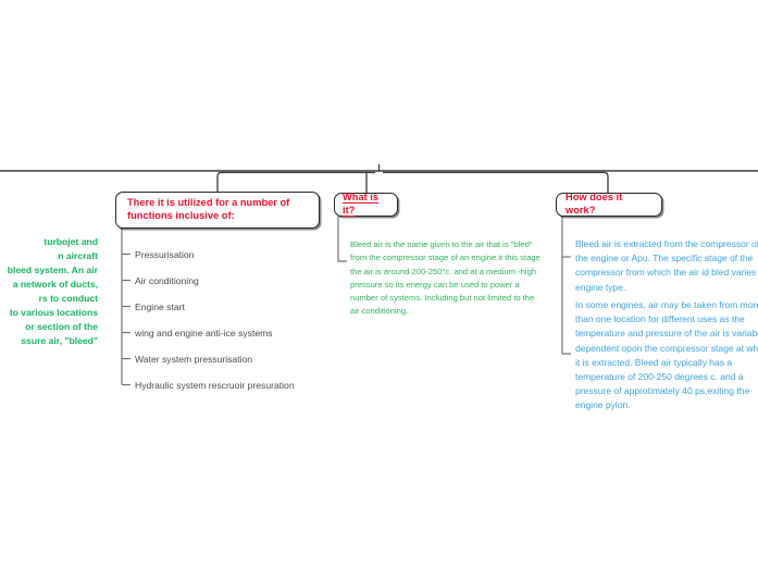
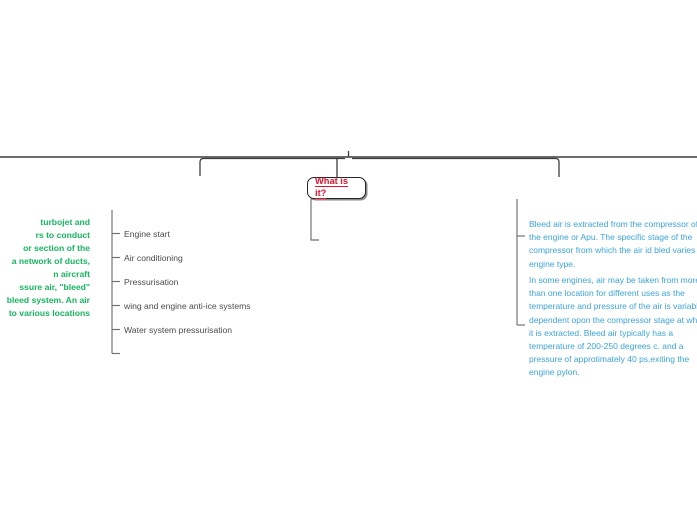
- There it is utilized for a number of functions inclusive of:
- Pressurisation
+ Engine start
  Air conditioning
- Engine start
+ Pressurisation
  wing and engine anti-ice systems
  Water system pressurisation
- Hydraulic system rescruoir presuration
  What is it?
- Bleed air is the name given to the air that is "bled" from the compressor stage of an engine.it this stage the air is around 200-250°c. and at a medium -high pressure so its energy can be used to power a number of systems. Including but not limited to the air conditioning.
- How does it work?
  Bleed air is extracted from the compressor o the engine or Apu. The specific stage of the compressor from which the air id bled varies engine type.
  In some engines, air may be taken from mor than one location for different uses as the temperature and pressure of the air is variab dependent opon the compressor stage at wh it is extracted. Bleed air typically has a temperature of 200-250 degrees c. and a pressure of approtimately 40 ps,exiting the engine pylon.
  turbojet and
- n aircraft
+ rs to conduct
- bleed system. An air
+ or section of the
  a network of ducts,
- rs to conduct
+ n aircraft
- to various locations
+ ssure air, "bleed"
- or section of the
+ bleed system. An air
- ssure air, "bleed"
+ to various locations
